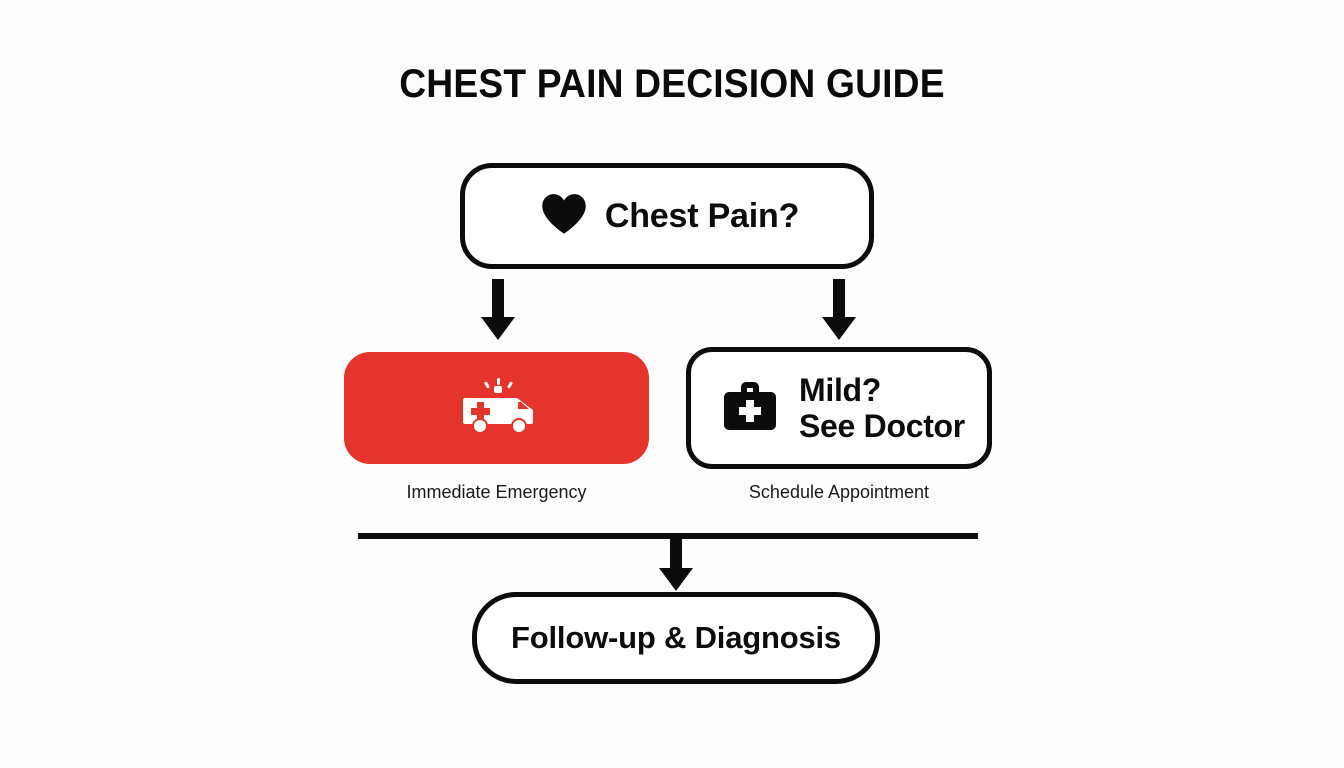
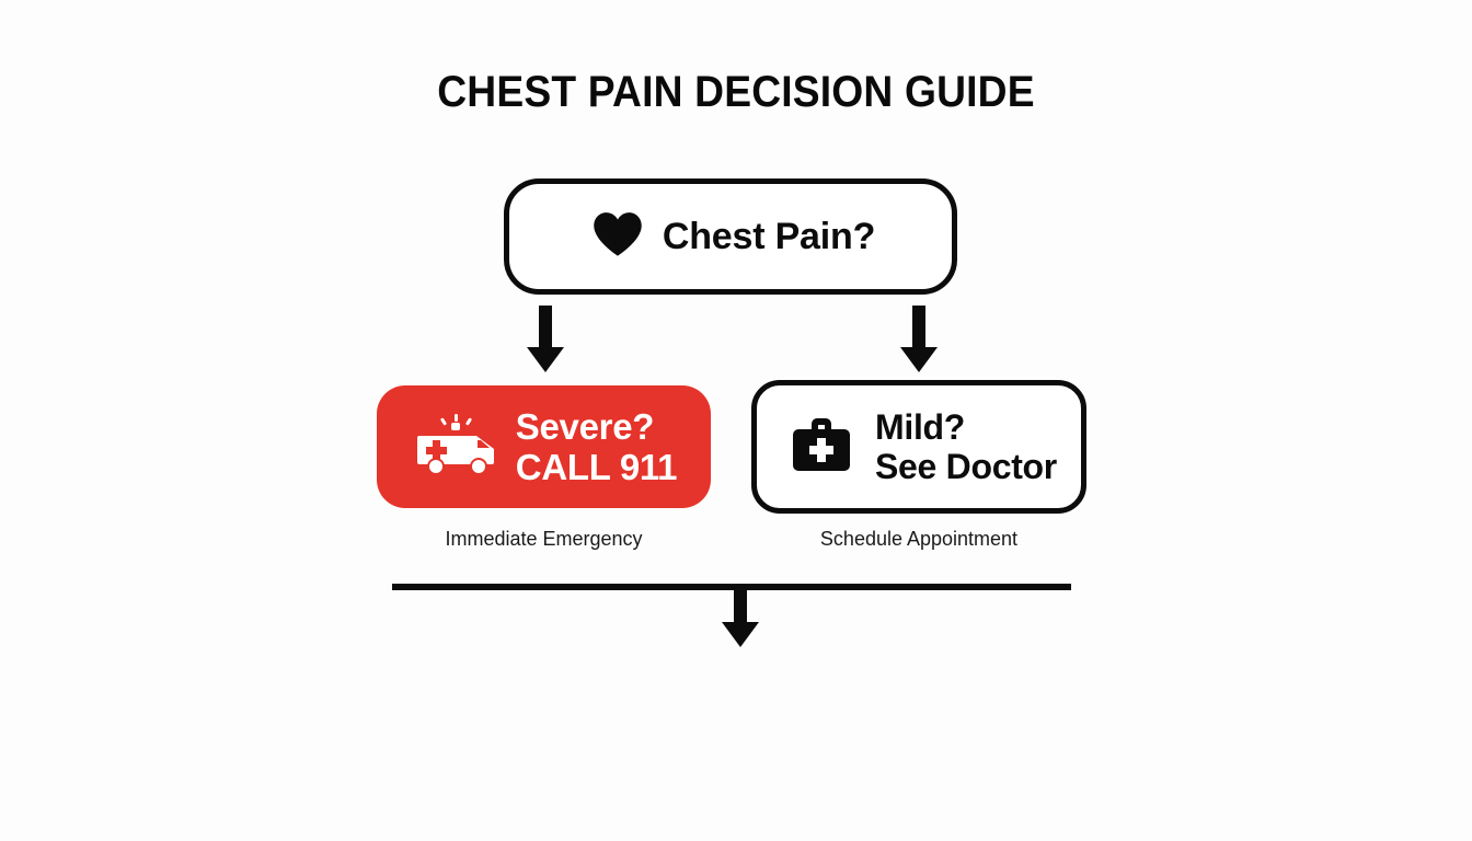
  CHEST PAIN DECISION GUIDE
  Chest Pain?
+ Severe?
+ CALL 911
  Mild?
  See Doctor
  Immediate Emergency
  Schedule Appointment
- Follow-up & Diagnosis
